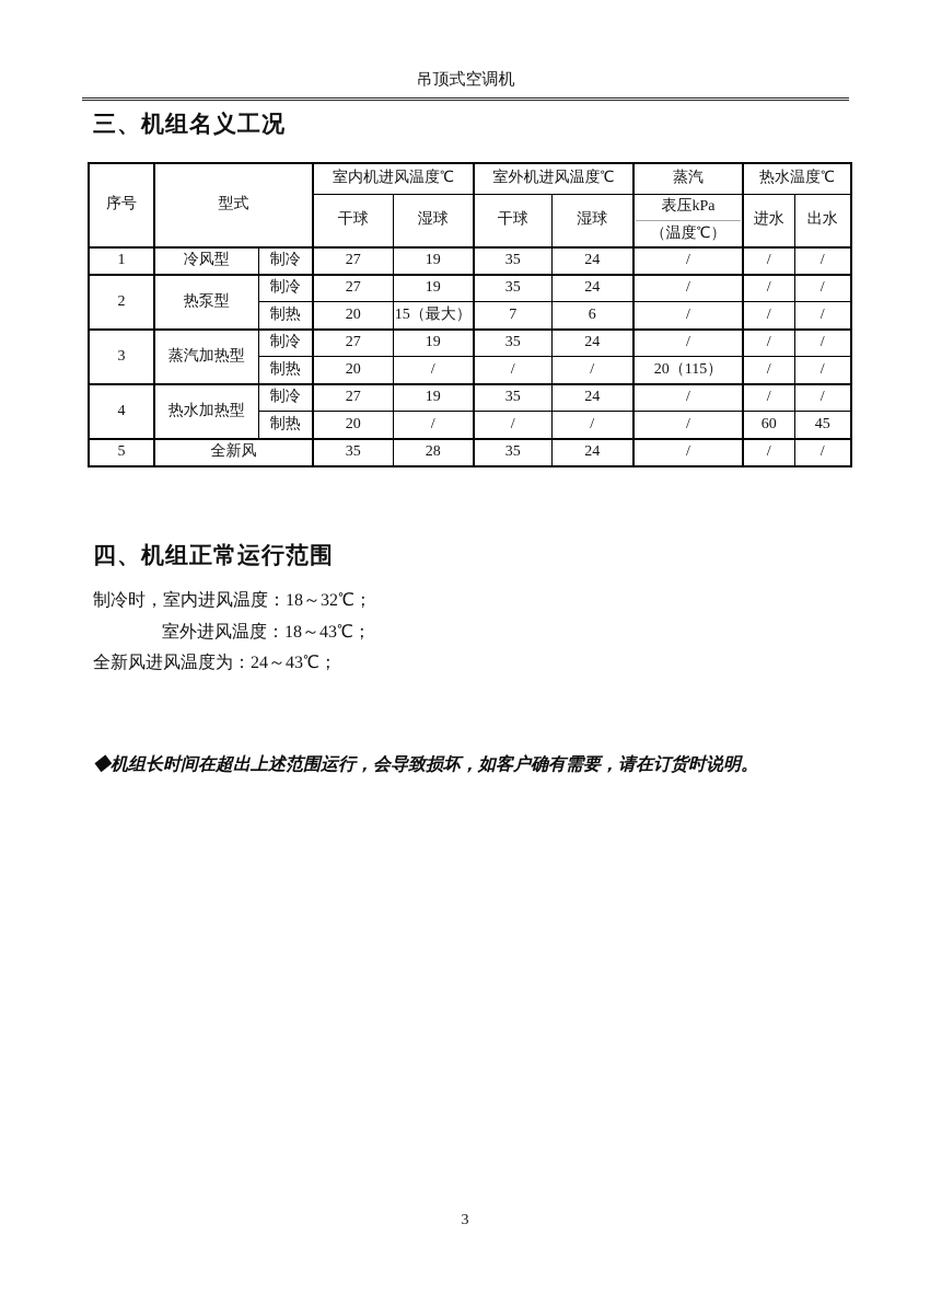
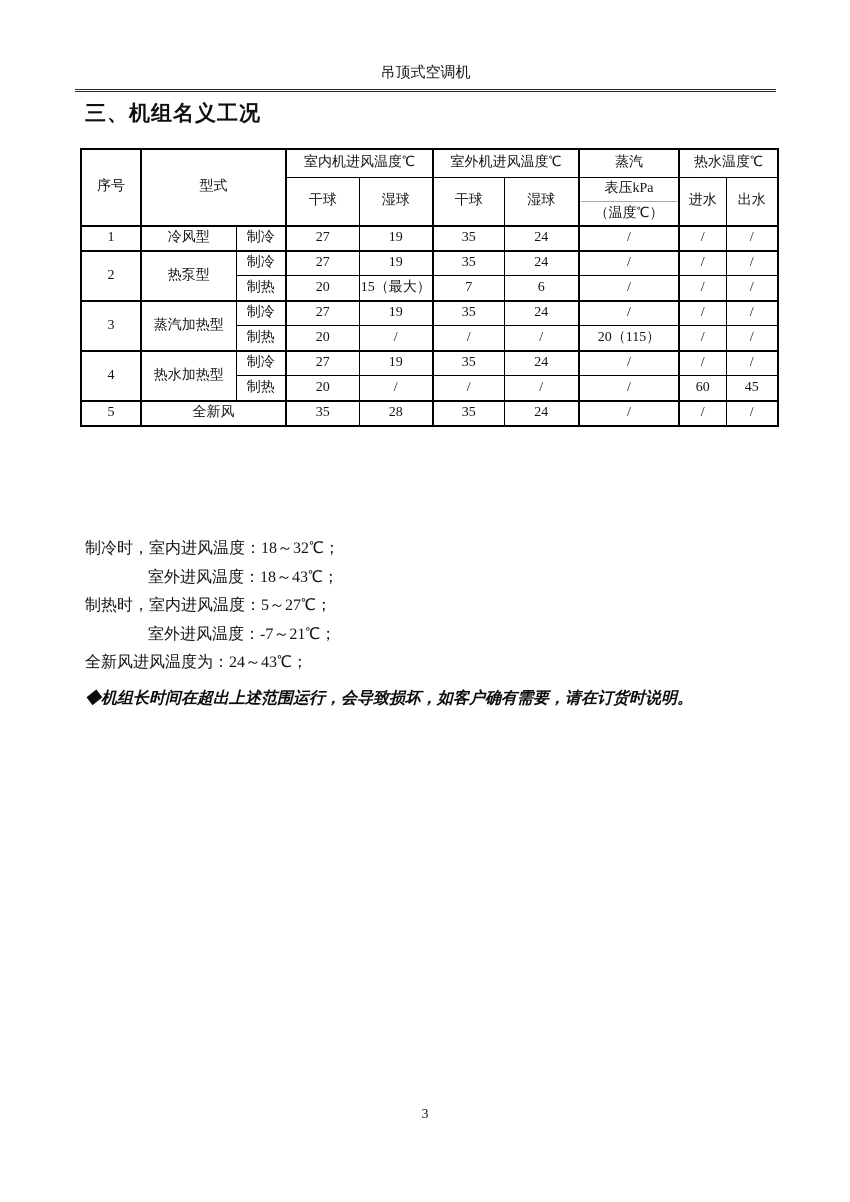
  吊顶式空调机
  三、机组名义工况
  序号	型式	室内机进风温度℃	室外机进风温度℃	蒸汽	热水温度℃
  干球	湿球	干球	湿球	表压kPa （温度℃）	进水	出水
  1	冷风型	制冷	27	19	35	24	/	/	/
  2	热泵型	制冷	27	19	35	24	/	/	/
  制热	20	15（最大）	7	6	/	/	/
  3	蒸汽加热型	制冷	27	19	35	24	/	/	/
  制热	20	/	/	/	20（115）	/	/
  4	热水加热型	制冷	27	19	35	24	/	/	/
  制热	20	/	/	/	/	60	45
  5	全新风	35	28	35	24	/	/	/
- 四、机组正常运行范围
  制冷时，室内进风温度：18～32℃；
  室外进风温度：18～43℃；
+ 制热时，室内进风温度：5～27℃；
+ 室外进风温度：-7～21℃；
  全新风进风温度为：24～43℃；
  ◆机组长时间在超出上述范围运行，会导致损坏，如客户确有需要，请在订货时说明。
  3
